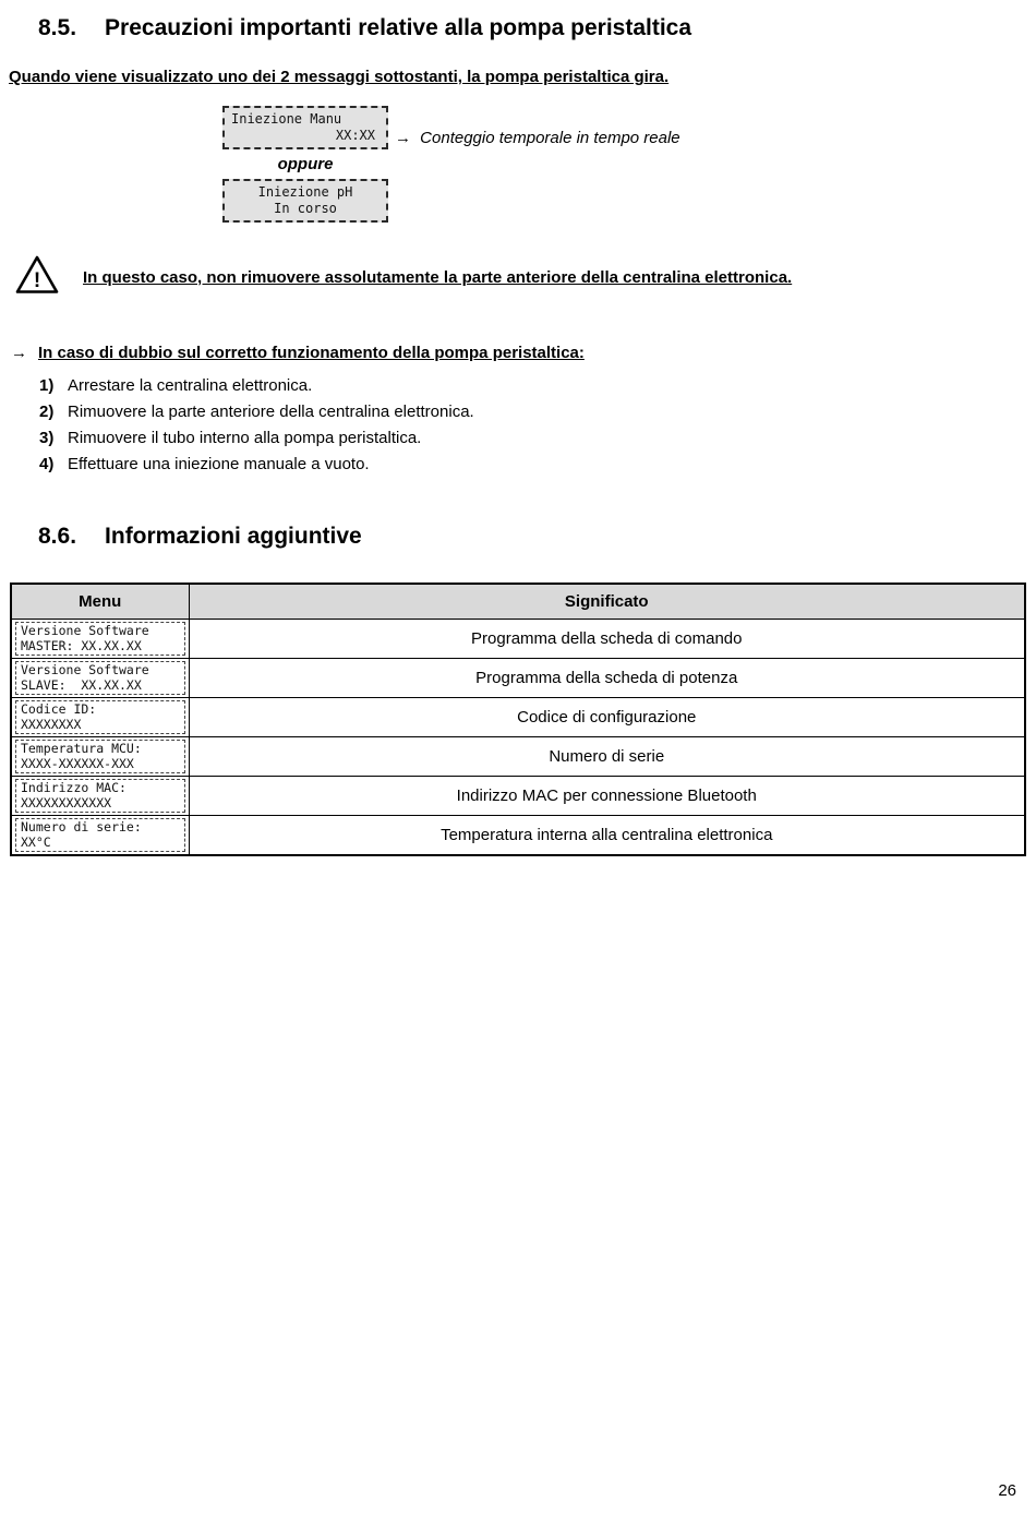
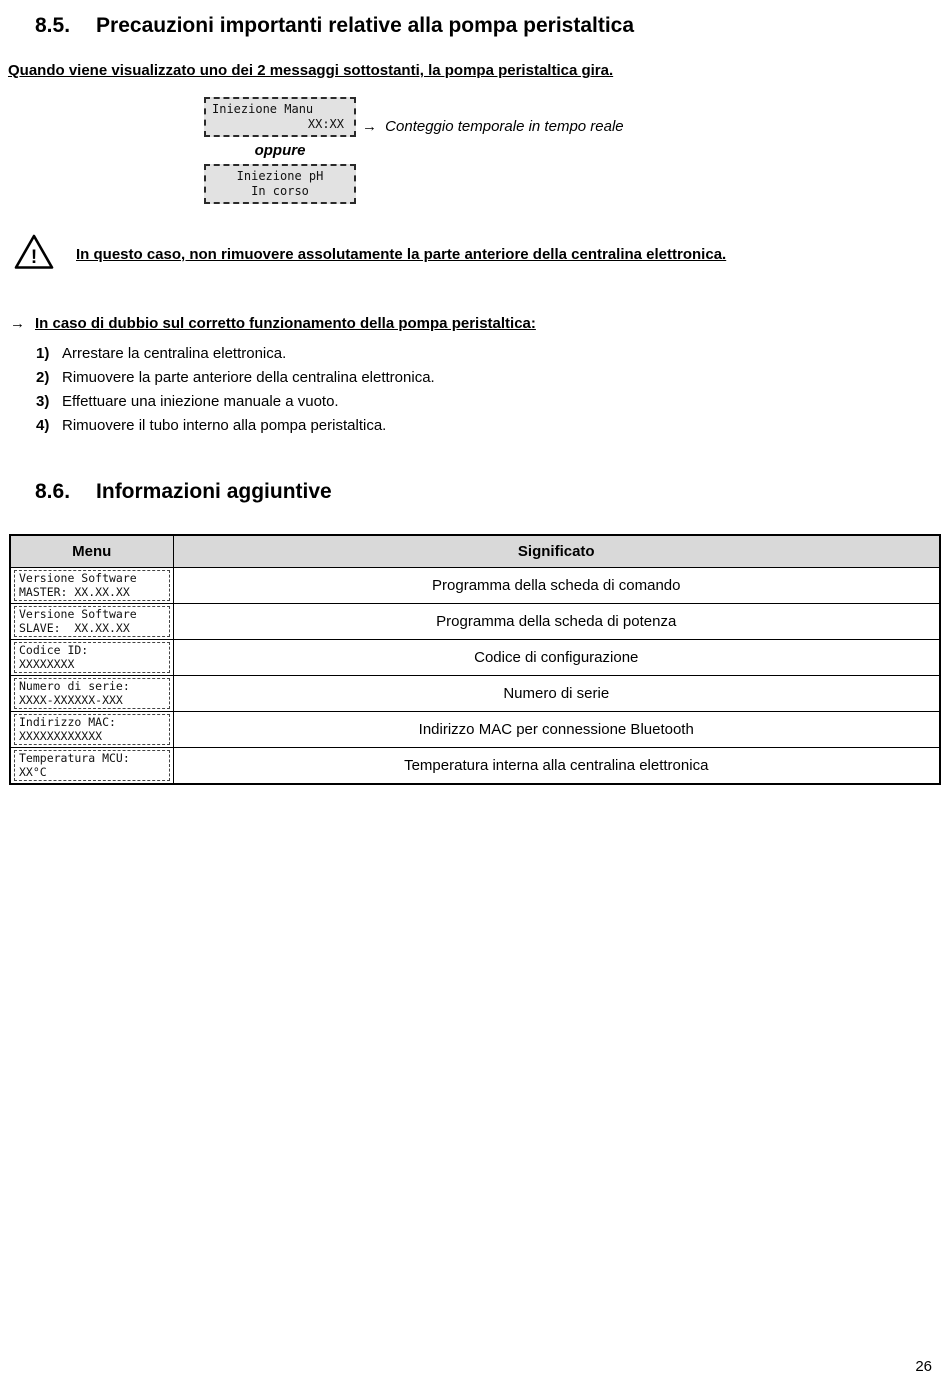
  8.5.
  Precauzioni importanti relative alla pompa peristaltica
  Quando viene visualizzato uno dei 2 messaggi sottostanti, la pompa peristaltica gira.
  Iniezione Manu
  XX:XX
  → Conteggio temporale in tempo reale
  oppure
  Iniezione pH
  In corso
  !
  In questo caso, non rimuovere assolutamente la parte anteriore della centralina elettronica.
  →
  In caso di dubbio sul corretto funzionamento della pompa peristaltica:
  1)
  Arrestare la centralina elettronica.
  2)
  Rimuovere la parte anteriore della centralina elettronica.
  3)
- Rimuovere il tubo interno alla pompa peristaltica.
+ Effettuare una iniezione manuale a vuoto.
  4)
- Effettuare una iniezione manuale a vuoto.
+ Rimuovere il tubo interno alla pompa peristaltica.
  8.6.
  Informazioni aggiuntive
  Menu	Significato
  Versione SoftwareMASTER: XX.XX.XX	Programma della scheda di comando
  Versione SoftwareSLAVE: XX.XX.XX	Programma della scheda di potenza
  Codice ID:XXXXXXXX	Codice di configurazione
- Temperatura MCU:XXXX-XXXXXX-XXX	Numero di serie
+ Numero di serie:XXXX-XXXXXX-XXX	Numero di serie
  Indirizzo MAC:XXXXXXXXXXXX	Indirizzo MAC per connessione Bluetooth
- Numero di serie:XX°C	Temperatura interna alla centralina elettronica
+ Temperatura MCU:XX°C	Temperatura interna alla centralina elettronica
  26
